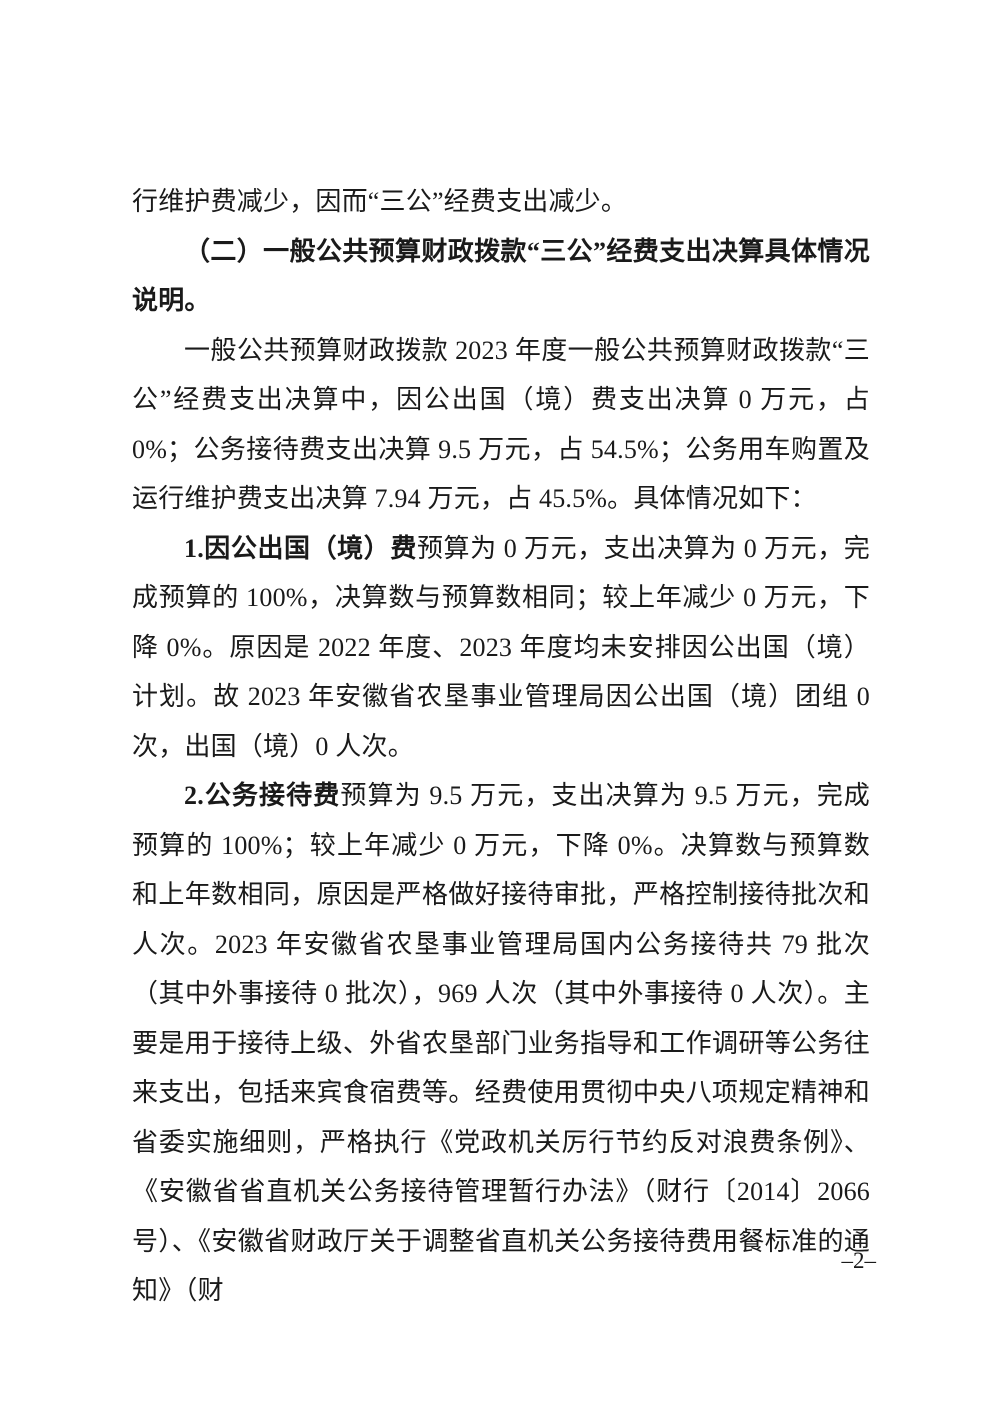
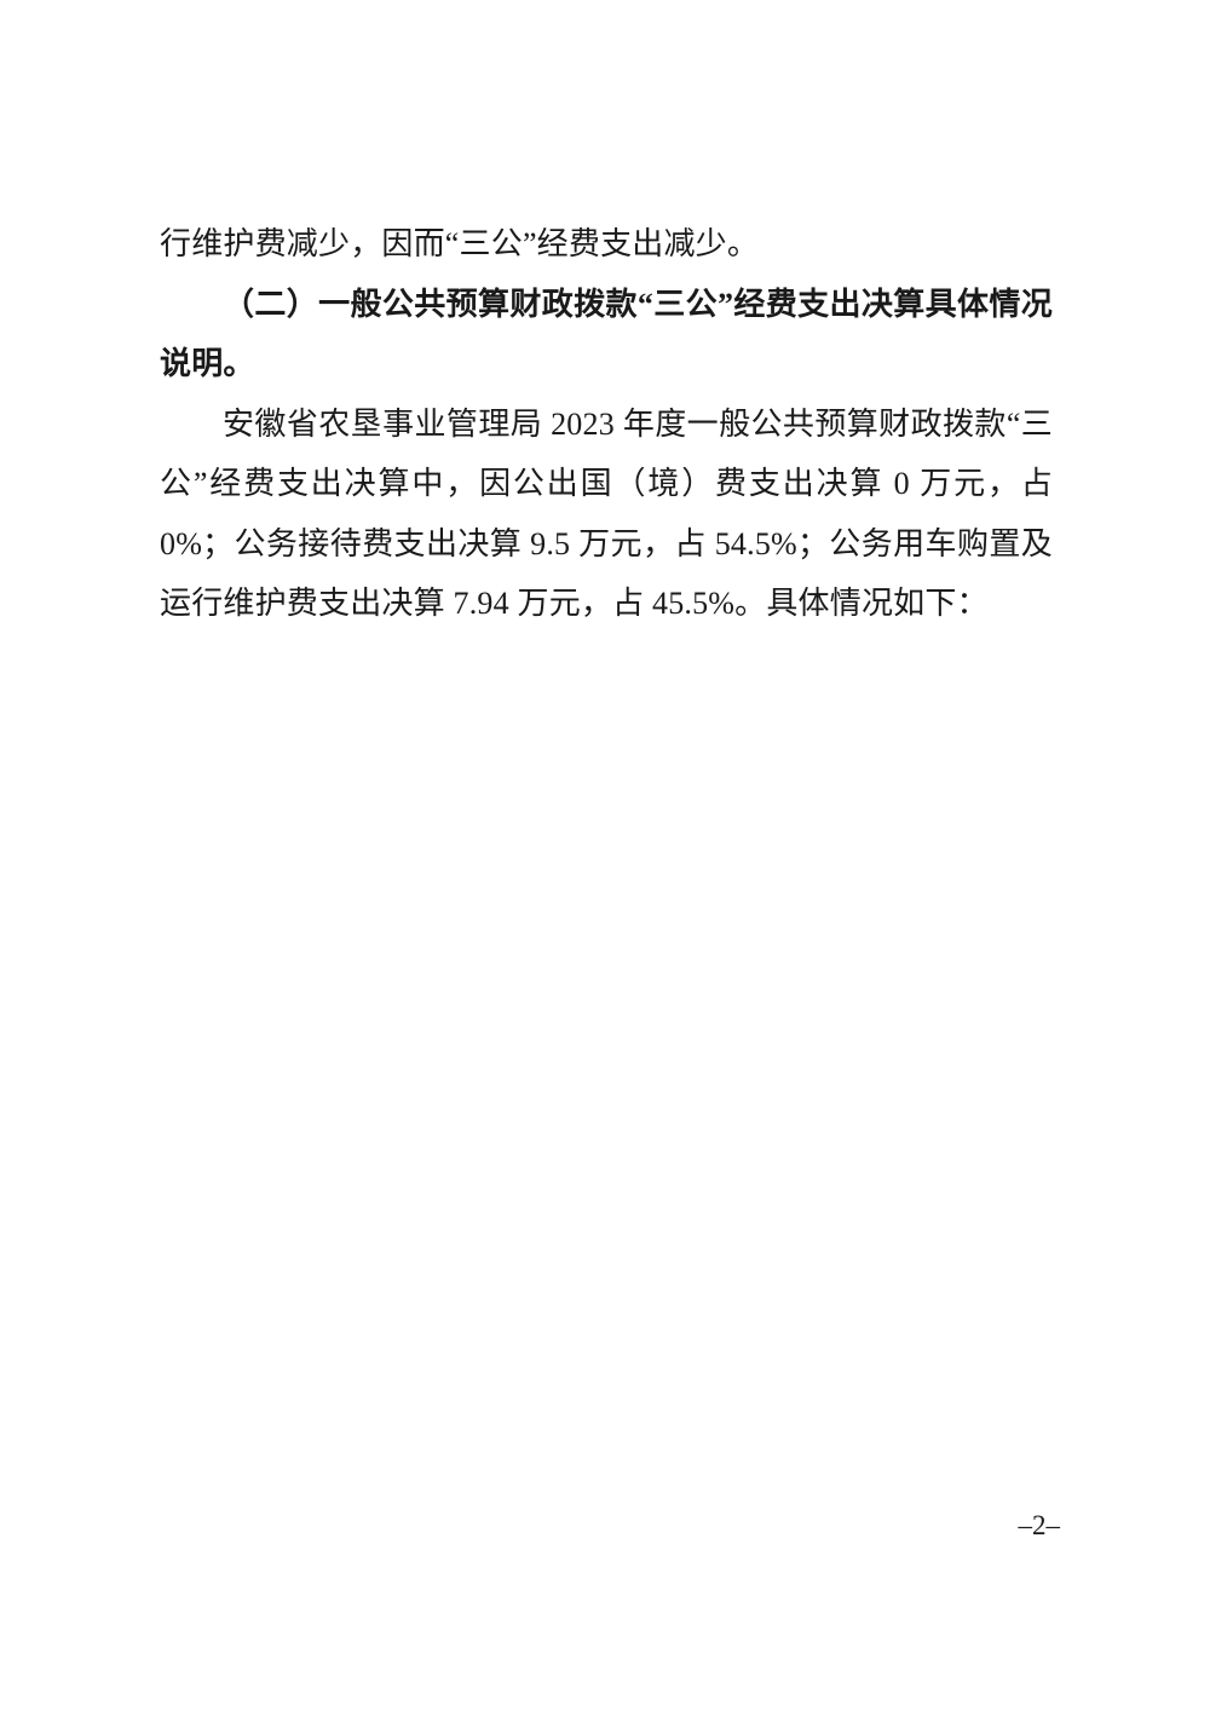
  行维护费减少，因而“三公”经费支出减少。
  （二）一般公共预算财政拨款“三公”经费支出决算具体情况说明。
- 一般公共预算财政拨款 2023 年度一般公共预算财政拨款“三公”经费支出决算中，因公出国（境）费支出决算 0 万元，占 0%；公务接待费支出决算 9.5 万元，占 54.5%；公务用车购置及运行维护费支出决算 7.94 万元，占 45.5%。具体情况如下：
+ 安徽省农垦事业管理局 2023 年度一般公共预算财政拨款“三公”经费支出决算中，因公出国（境）费支出决算 0 万元，占 0%；公务接待费支出决算 9.5 万元，占 54.5%；公务用车购置及运行维护费支出决算 7.94 万元，占 45.5%。具体情况如下：
- 1.因公出国（境）费预算为 0 万元，支出决算为 0 万元，完成预算的 100%，决算数与预算数相同；较上年减少 0 万元，下降 0%。原因是 2022 年度、2023 年度均未安排因公出国（境）计划。故 2023 年安徽省农垦事业管理局因公出国（境）团组 0 次，出国（境）0 人次。
- 2.公务接待费预算为 9.5 万元，支出决算为 9.5 万元，完成预算的 100%；较上年减少 0 万元，下降 0%。决算数与预算数和上年数相同，原因是严格做好接待审批，严格控制接待批次和人次。2023 年安徽省农垦事业管理局国内公务接待共 79 批次（其中外事接待 0 批次），969 人次（其中外事接待 0 人次）。主要是用于接待上级、外省农垦部门业务指导和工作调研等公务往来支出，包括来宾食宿费等。经费使用贯彻中央八项规定精神和省委实施细则，严格执行《党政机关厉行节约反对浪费条例》、《安徽省省直机关公务接待管理暂行办法》（财行〔2014〕2066 号）、《安徽省财政厅关于调整省直机关公务接待费用餐标准的通知》（财
  –2–
